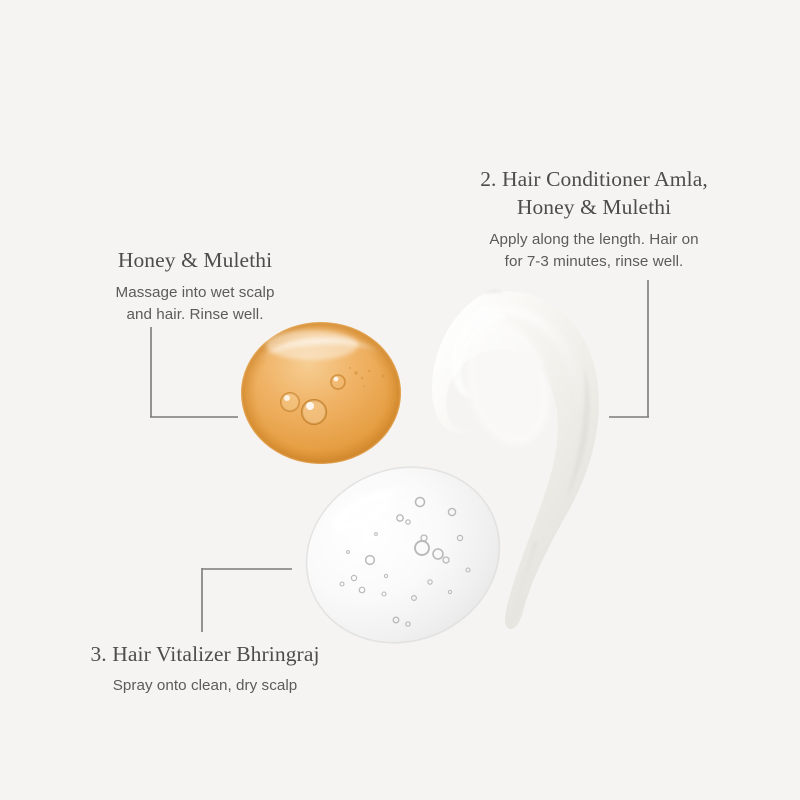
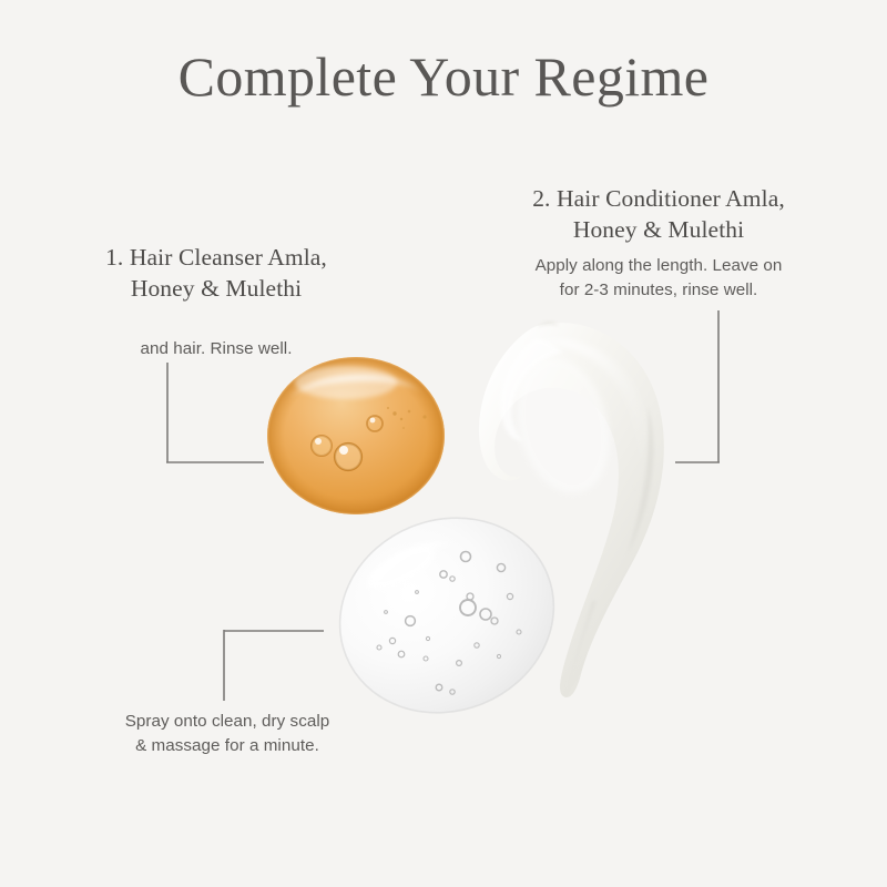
+ Complete Your Regime
+ 1. Hair Cleanser Amla,
  Honey & Mulethi
- Massage into wet scalp
  and hair. Rinse well.
  2. Hair Conditioner Amla,
  Honey & Mulethi
- Apply along the length. Hair on
+ Apply along the length. Leave on
- for 7-3 minutes, rinse well.
+ for 2-3 minutes, rinse well.
- 3. Hair Vitalizer Bhringraj
  Spray onto clean, dry scalp
+ & massage for a minute.
